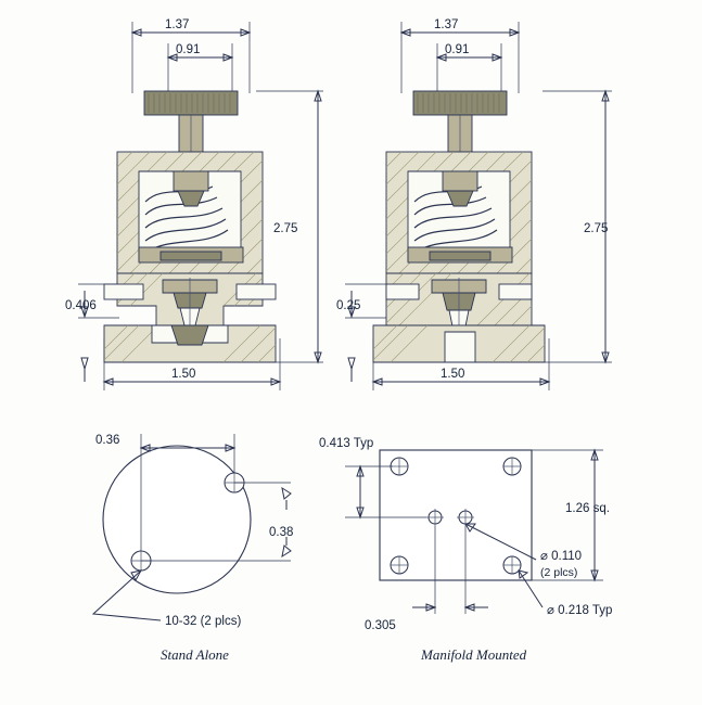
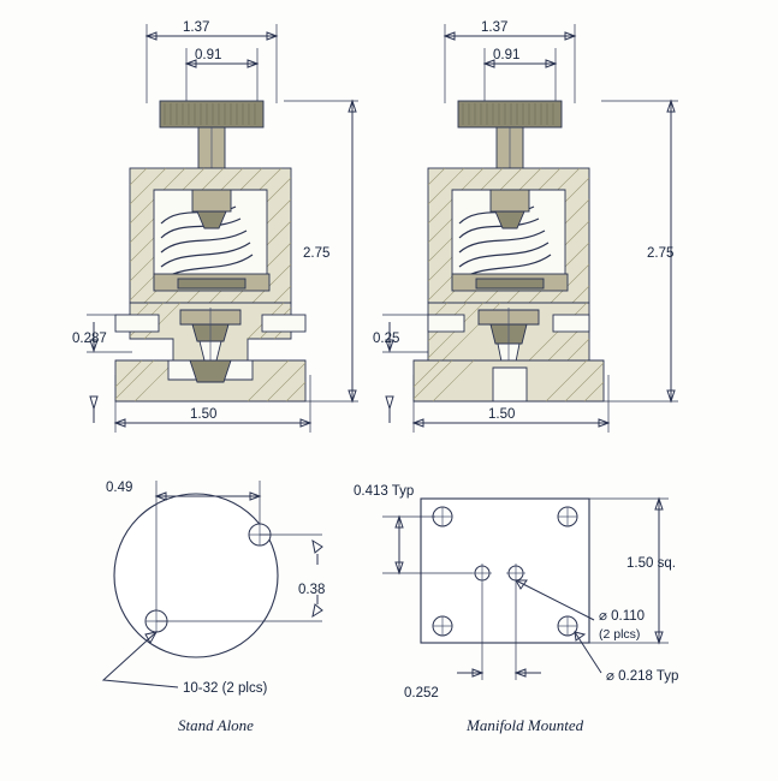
  1.37
  0.91
  2.75
- 0.406
+ 0.287
  1.50
  1.37
  0.91
  2.75
  0.25
  1.50
- 0.36
+ 0.49
  0.38
  10-32 (2 plcs)
  Stand Alone
  0.413 Typ
- 1.26 sq.
+ 1.50 sq.
- 0.305
+ 0.252
  ⌀ 0.110
  (2 plcs)
  ⌀ 0.218 Typ
  Manifold Mounted
